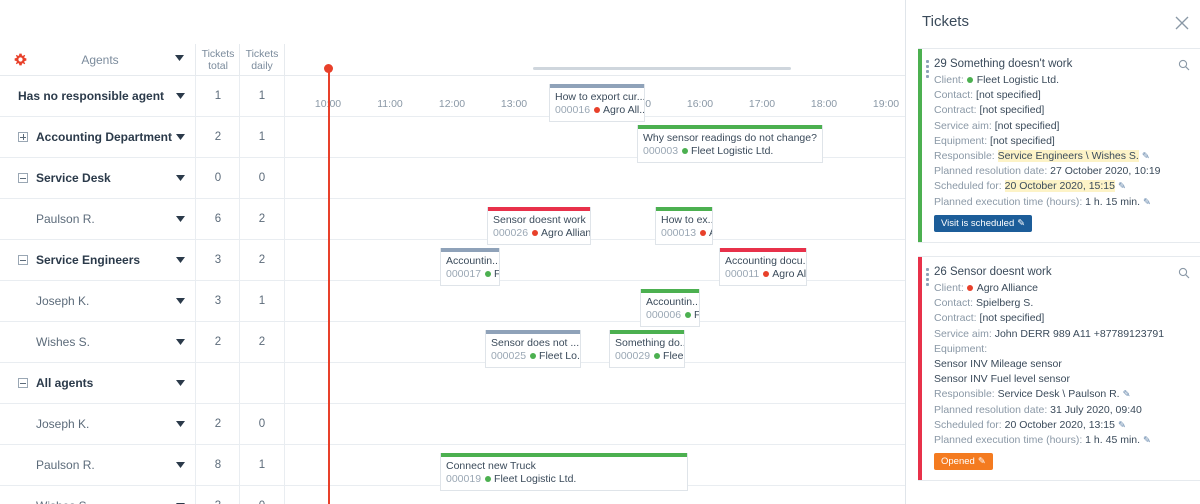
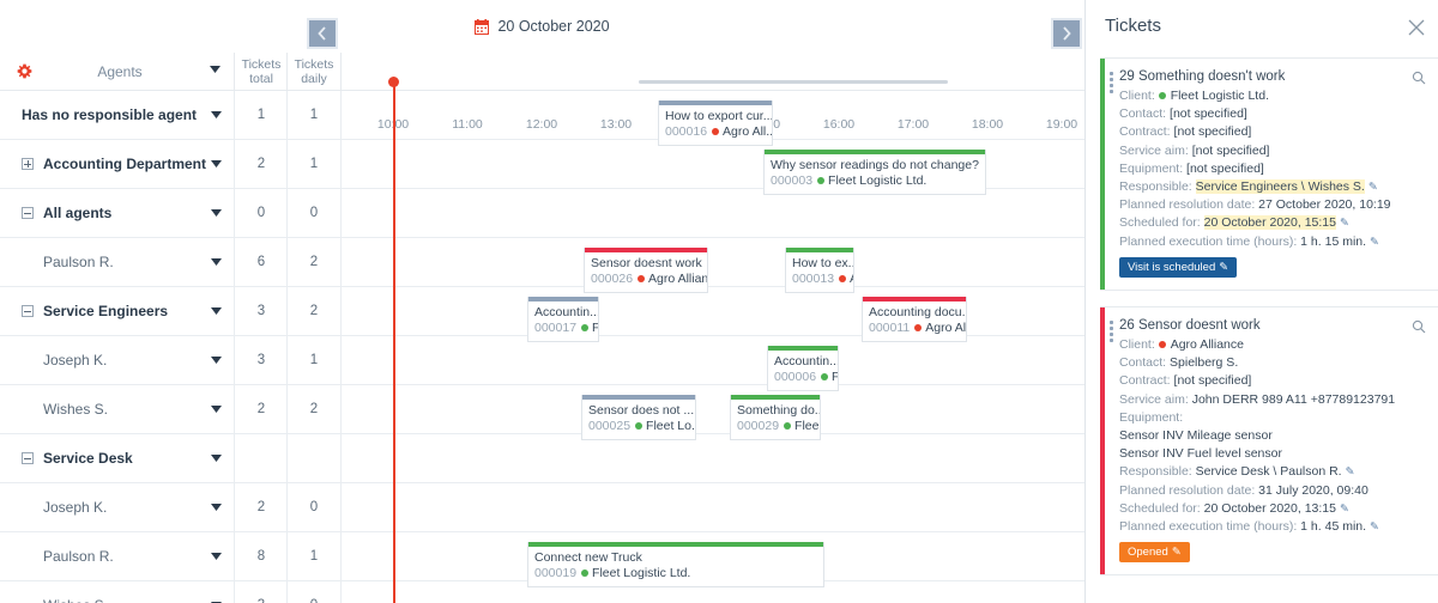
+ 20 October 2020
  Agents
  Tickets
  total
  Tickets
  daily
  1000
  11:00
  12:00
  13:00
  16:00
  17:00
  18:00
  19:00
  Has no responsible agent
  1
  1
  How to export cur..
  000016 Agro All..
  Accounting Department
  2
  1
  Why sensor readings do not change?
  000003 Fleet Logistic Ltd.
- Service Desk
+ All agents
  0
  0
  Paulson R.
  6
  2
  Sensor doesnt work
  000026 Agro Allian
  How to ex.
  000013
  Service Engineers
  3
  2
  Accountin..
  000017 F
  Accounting docu.
  000011 Agro Al
  Joseph K.
  3
  1
  Accountin..
  000006 F
  Wishes S.
  2
  2
  Sensor does not ...
  000025 Fleet Lo.
  Something do.
  000029 Flee
- All agents
+ Service Desk
  Joseph K.
  2
  0
  Paulson R.
  8
  1
  Connect new Truck
  000019 Fleet Logistic Ltd.
  Tickets
  29 Something doesn't work
  Client: Fleet Logistic Ltd.
  Contact: [not specified]
  Contract: [not specified]
  Service aim: [not specified]
  Equipment: [not specified]
  Responsible: Service Engineers \ Wishes S. ✎
  Planned resolution date: 27 October 2020, 10:19
  Scheduled for: 20 October 2020, 15:15 ✎
  Planned execution time (hours): 1 h. 15 min. ✎
  Visit is scheduled ✎
  26 Sensor doesnt work
  Client: Agro Alliance
  Contact: Spielberg S.
  Contract: [not specified]
  Service aim: John DERR 989 A11 +87789123791
  Equipment:
  Sensor INV Mileage sensor
  Sensor INV Fuel level sensor
  Responsible: Service Desk \ Paulson R. ✎
  Planned resolution date: 31 July 2020, 09:40
  Scheduled for: 20 October 2020, 13:15 ✎
  Planned execution time (hours): 1 h. 45 min. ✎
  Opened ✎
